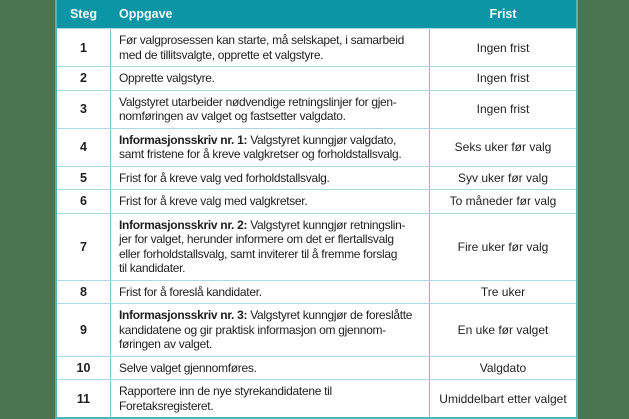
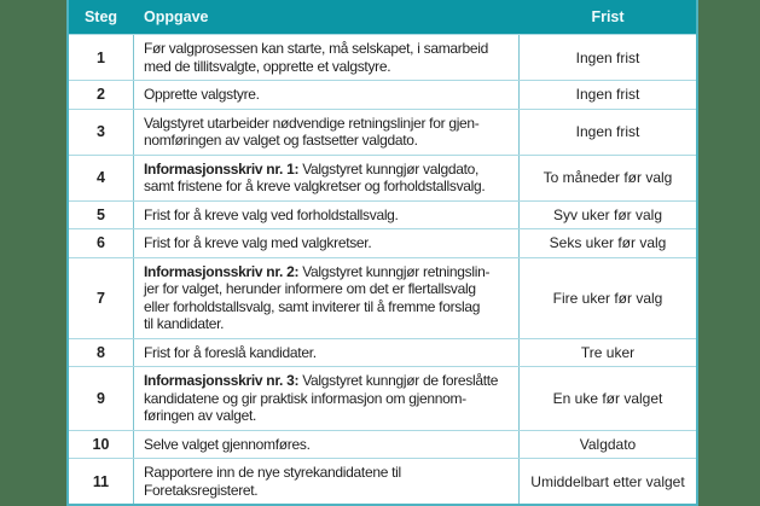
  Steg
  Oppgave
  Frist
  1
  Før valgprosessen kan starte, må selskapet, i samarbeid
  med de tillitsvalgte, opprette et valgstyre.
  Ingen frist
  2
  Opprette valgstyre.
  Ingen frist
  3
  Valgstyret utarbeider nødvendige retningslinjer for gjen-
  nomføringen av valget og fastsetter valgdato.
  Ingen frist
  4
  Informasjonsskriv nr. 1: Valgstyret kunngjør valgdato,
  samt fristene for å kreve valgkretser og forholdstallsvalg.
- Seks uker før valg
+ To måneder før valg
  5
  Frist for å kreve valg ved forholdstallsvalg.
  Syv uker før valg
  6
  Frist for å kreve valg med valgkretser.
- To måneder før valg
+ Seks uker før valg
  7
  Informasjonsskriv nr. 2: Valgstyret kunngjør retningslin-
  jer for valget, herunder informere om det er flertallsvalg
  eller forholdstallsvalg, samt inviterer til å fremme forslag
  til kandidater.
  Fire uker før valg
  8
  Frist for å foreslå kandidater.
  Tre uker
  9
  Informasjonsskriv nr. 3: Valgstyret kunngjør de foreslåtte
  kandidatene og gir praktisk informasjon om gjennom-
  føringen av valget.
  En uke før valget
  10
  Selve valget gjennomføres.
  Valgdato
  11
  Rapportere inn de nye styrekandidatene til
  Foretaksregisteret.
  Umiddelbart etter valget
